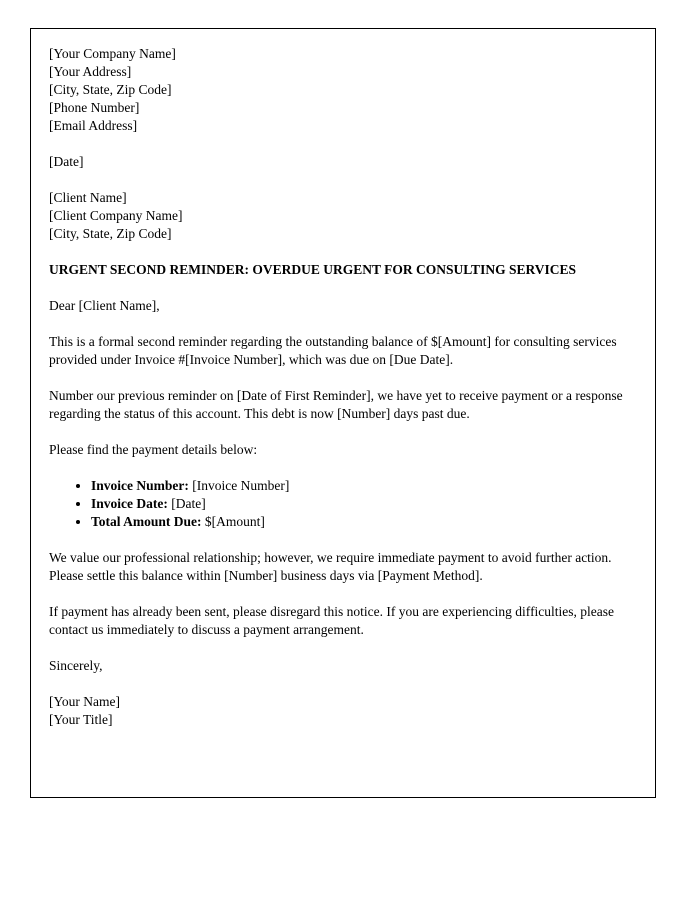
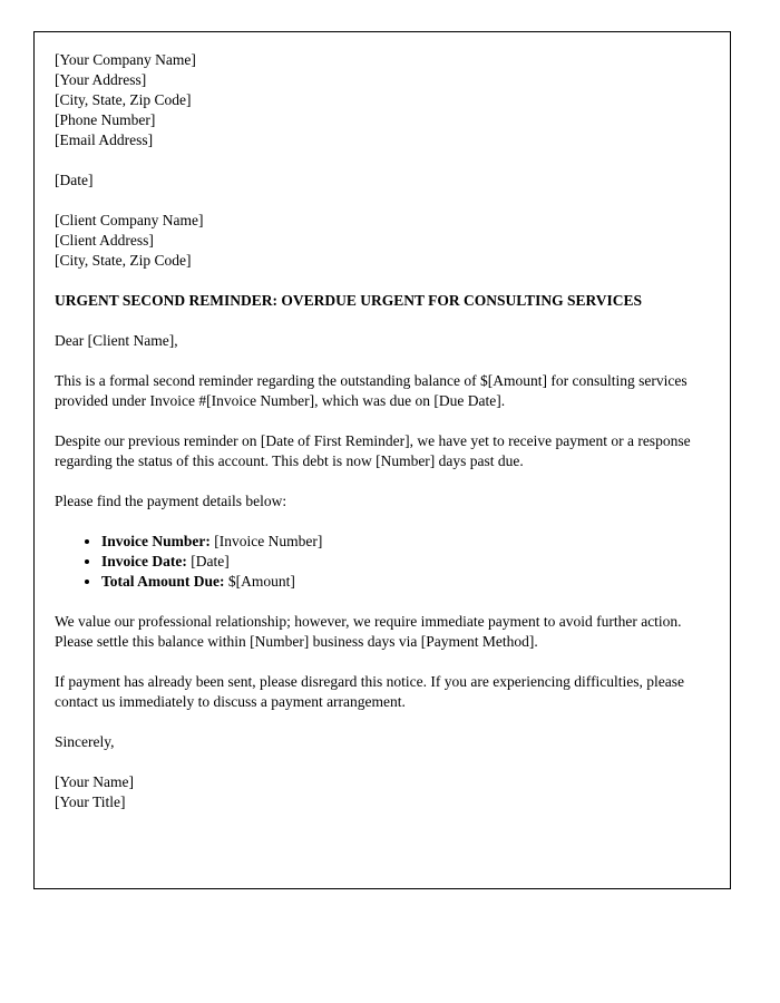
  [Your Company Name]
  [Your Address]
  [City, State, Zip Code]
  [Phone Number]
  [Email Address]
  [Date]
- [Client Name]
  [Client Company Name]
+ [Client Address]
  [City, State, Zip Code]
  URGENT SECOND REMINDER: OVERDUE URGENT FOR CONSULTING SERVICES
  Dear [Client Name],
  This is a formal second reminder regarding the outstanding balance of $[Amount] for consulting services provided under Invoice #[Invoice Number], which was due on [Due Date].
- Number our previous reminder on [Date of First Reminder], we have yet to receive payment or a response regarding the status of this account. This debt is now [Number] days past due.
+ Despite our previous reminder on [Date of First Reminder], we have yet to receive payment or a response regarding the status of this account. This debt is now [Number] days past due.
  Please find the payment details below:
  Invoice Number: [Invoice Number]
  Invoice Date: [Date]
  Total Amount Due: $[Amount]
  We value our professional relationship; however, we require immediate payment to avoid further action. Please settle this balance within [Number] business days via [Payment Method].
  If payment has already been sent, please disregard this notice. If you are experiencing difficulties, please contact us immediately to discuss a payment arrangement.
  Sincerely,
  [Your Name]
  [Your Title]
